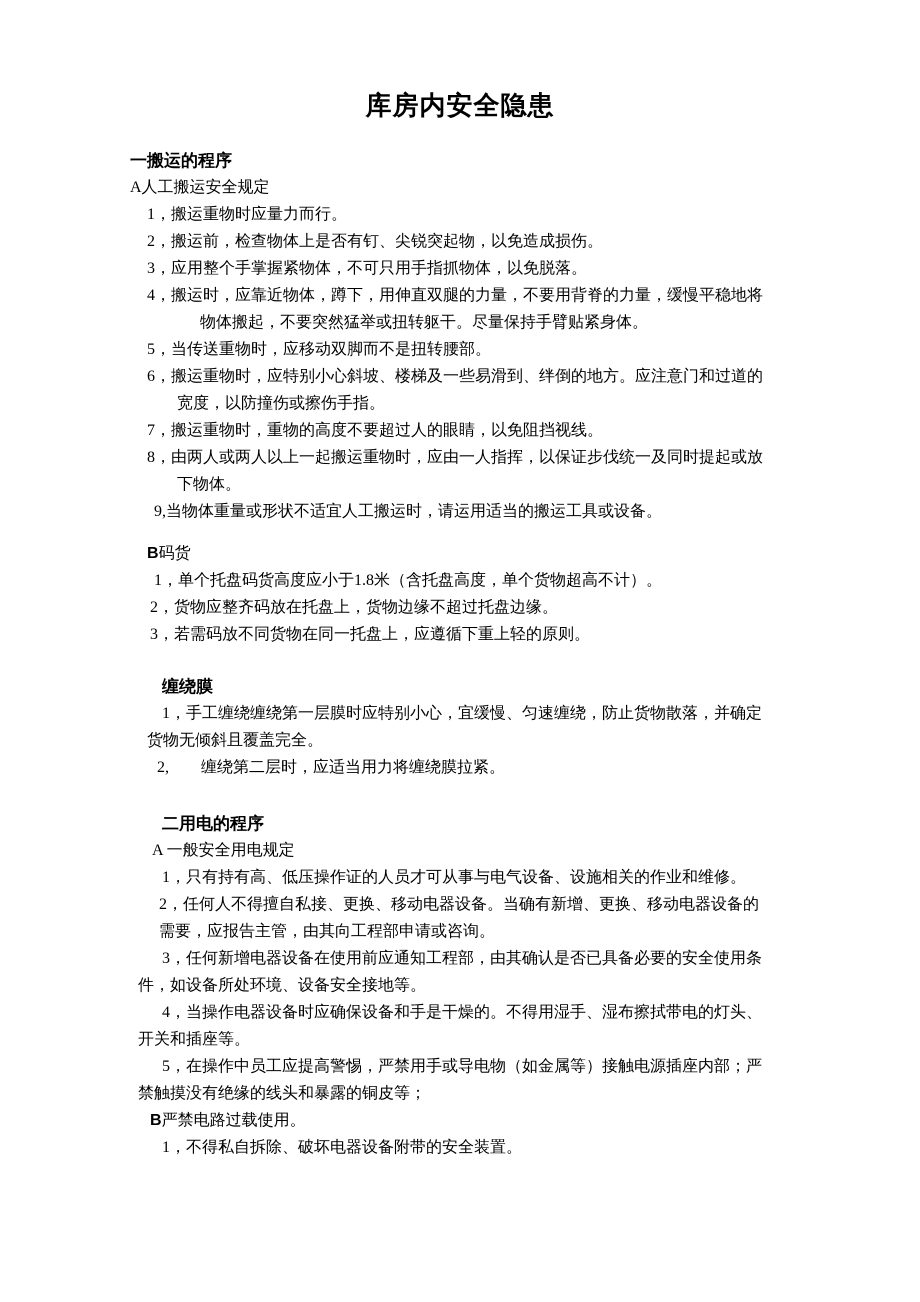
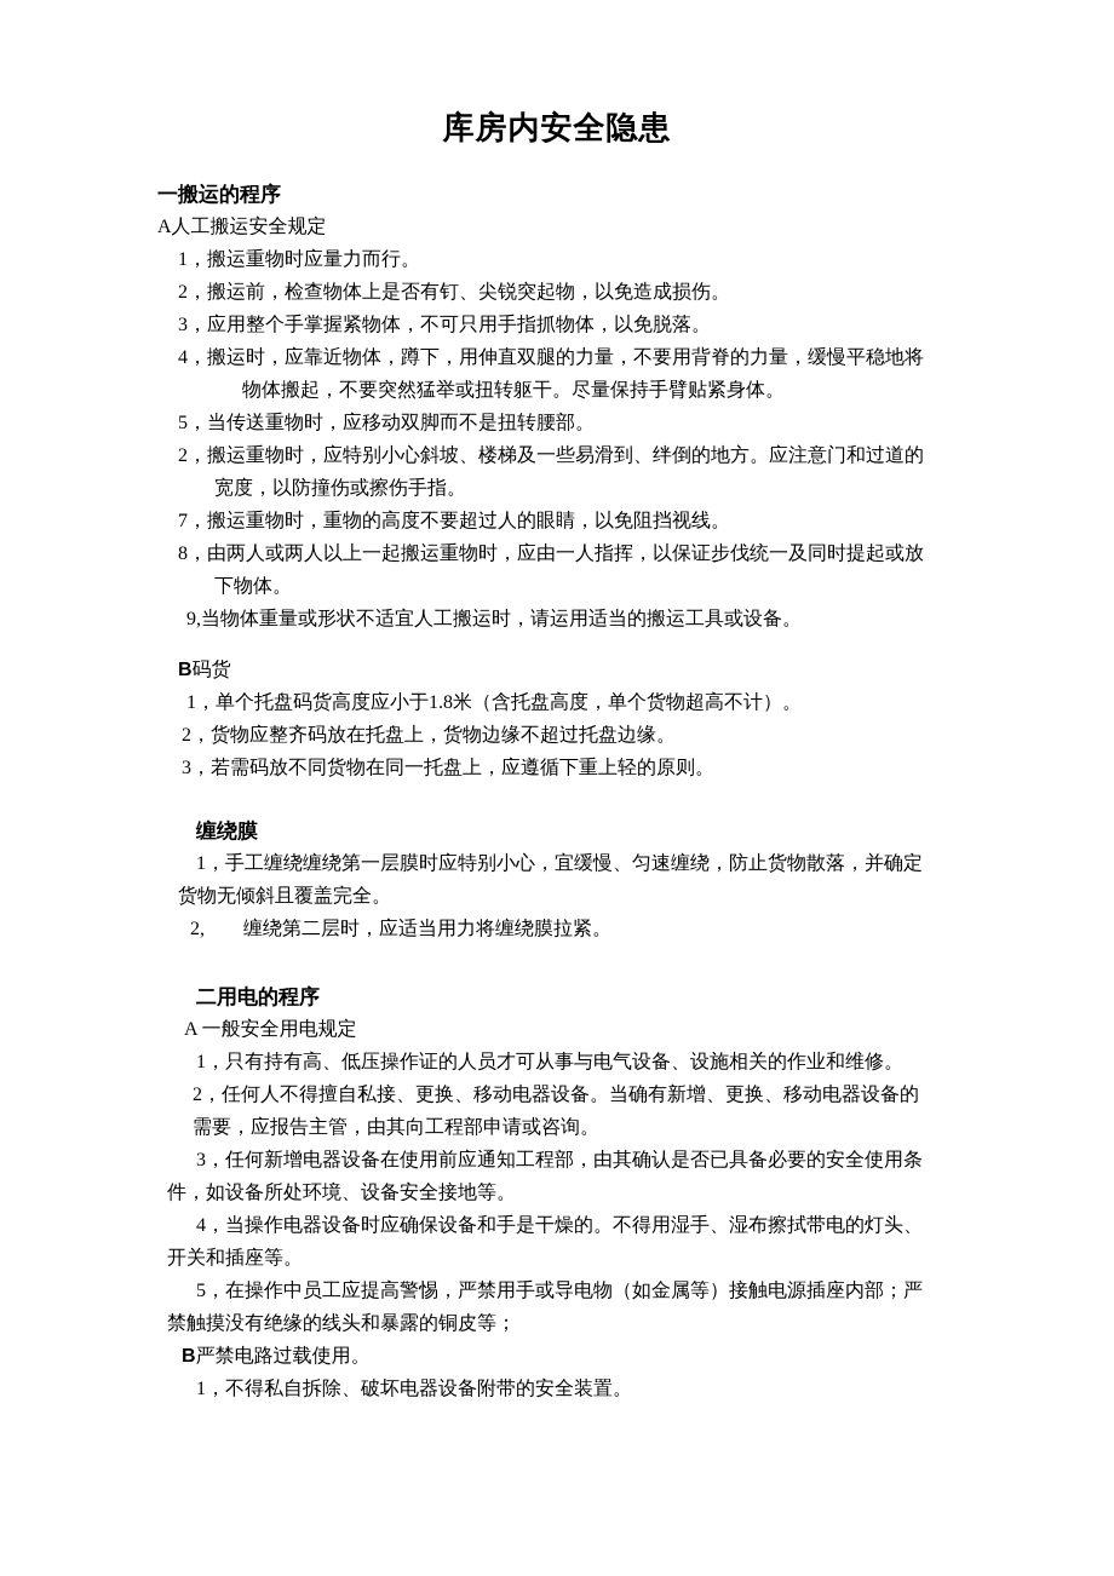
  库房内安全隐患
  一搬运的程序
  A人工搬运安全规定
  1，搬运重物时应量力而行。
  2，搬运前，检查物体上是否有钉、尖锐突起物，以免造成损伤。
  3，应用整个手掌握紧物体，不可只用手指抓物体，以免脱落。
  4，搬运时，应靠近物体，蹲下，用伸直双腿的力量，不要用背脊的力量，缓慢平稳地将
  物体搬起，不要突然猛举或扭转躯干。尽量保持手臂贴紧身体。
  5，当传送重物时，应移动双脚而不是扭转腰部。
- 6，搬运重物时，应特别小心斜坡、楼梯及一些易滑到、绊倒的地方。应注意门和过道的
+ 2，搬运重物时，应特别小心斜坡、楼梯及一些易滑到、绊倒的地方。应注意门和过道的
  宽度，以防撞伤或擦伤手指。
  7，搬运重物时，重物的高度不要超过人的眼睛，以免阻挡视线。
  8，由两人或两人以上一起搬运重物时，应由一人指挥，以保证步伐统一及同时提起或放
  下物体。
  9,当物体重量或形状不适宜人工搬运时，请运用适当的搬运工具或设备。
  B码货
  1，单个托盘码货高度应小于1.8米（含托盘高度，单个货物超高不计）。
  2，货物应整齐码放在托盘上，货物边缘不超过托盘边缘。
  3，若需码放不同货物在同一托盘上，应遵循下重上轻的原则。
  缠绕膜
  1，手工缠绕缠绕第一层膜时应特别小心，宜缓慢、匀速缠绕，防止货物散落，并确定
  货物无倾斜且覆盖完全。
  2, 缠绕第二层时，应适当用力将缠绕膜拉紧。
  二用电的程序
  A 一般安全用电规定
  1，只有持有高、低压操作证的人员才可从事与电气设备、设施相关的作业和维修。
  2，任何人不得擅自私接、更换、移动电器设备。当确有新增、更换、移动电器设备的
  需要，应报告主管，由其向工程部申请或咨询。
  3，任何新增电器设备在使用前应通知工程部，由其确认是否已具备必要的安全使用条
  件，如设备所处环境、设备安全接地等。
  4，当操作电器设备时应确保设备和手是干燥的。不得用湿手、湿布擦拭带电的灯头、
  开关和插座等。
  5，在操作中员工应提高警惕，严禁用手或导电物（如金属等）接触电源插座内部；严
  禁触摸没有绝缘的线头和暴露的铜皮等；
  B严禁电路过载使用。
  1，不得私自拆除、破坏电器设备附带的安全装置。
